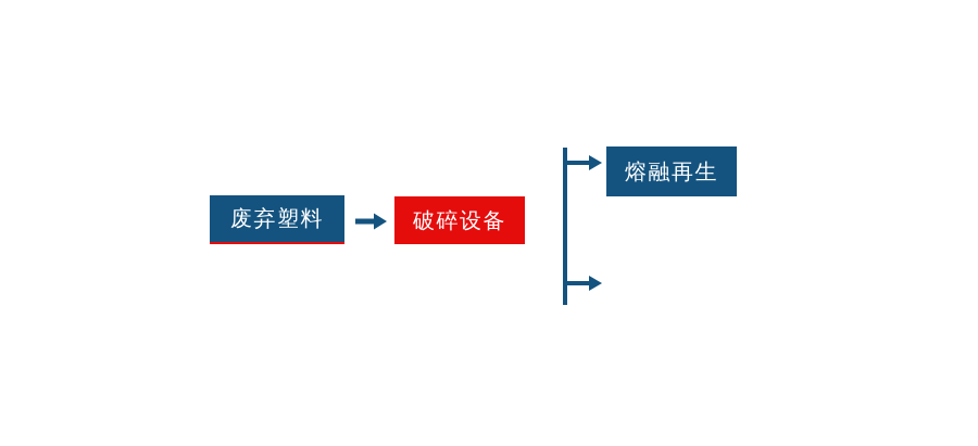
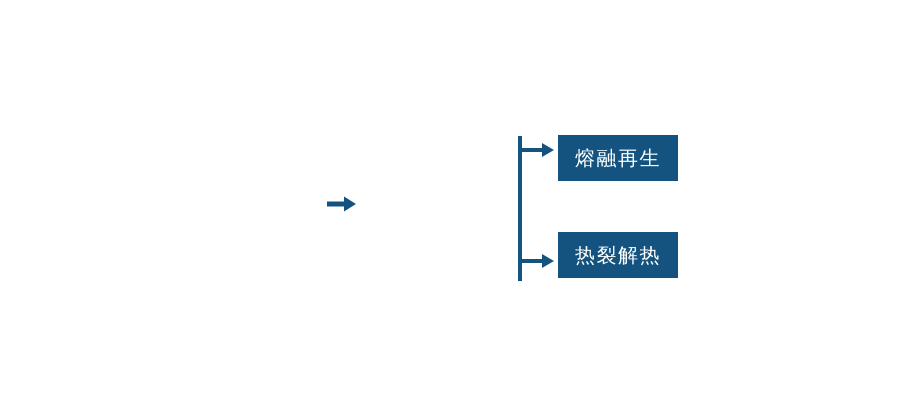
- 废弃塑料
- 破碎设备
  熔融再生
+ 热裂解热
